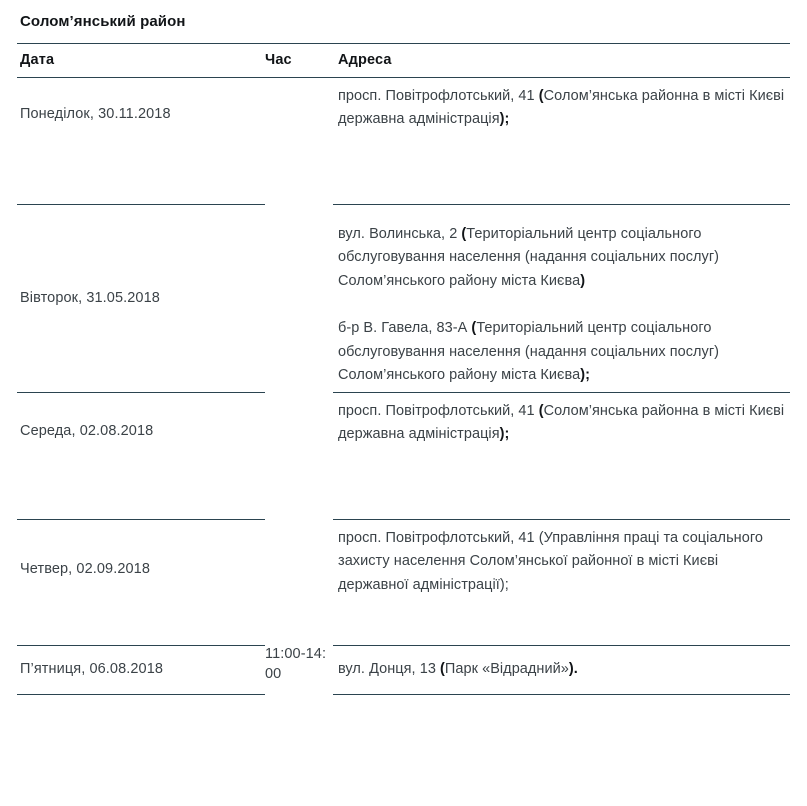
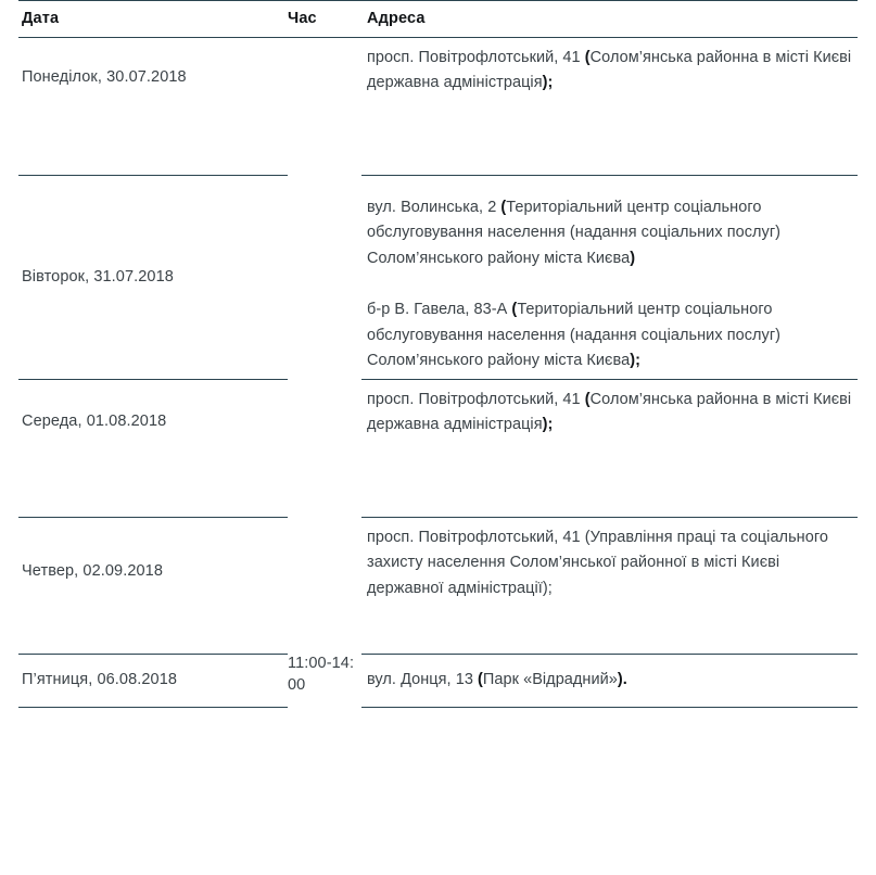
- Солом’янський район
  Дата	Час	Адреса
- Понеділок, 30.11.2018	11:00-14:00	просп. Повітрофлотський, 41 (Солом’янська районна в місті Києві державна адміністрація);
+ Понеділок, 30.07.2018	11:00-14:00	просп. Повітрофлотський, 41 (Солом’янська районна в місті Києві державна адміністрація);
- Вівторок, 31.05.2018	вул. Волинська, 2 (Територіальний центр соціального обслуговування населення (надання соціальних послуг) Солом’янського району міста Києва)б-р В. Гавела, 83-А (Територіальний центр соціального обслуговування населення (надання соціальних послуг) Солом’янського району міста Києва);
+ Вівторок, 31.07.2018	вул. Волинська, 2 (Територіальний центр соціального обслуговування населення (надання соціальних послуг) Солом’янського району міста Києва)б-р В. Гавела, 83-А (Територіальний центр соціального обслуговування населення (надання соціальних послуг) Солом’янського району міста Києва);
- Середа, 02.08.2018	просп. Повітрофлотський, 41 (Солом’янська районна в місті Києві державна адміністрація);
+ Середа, 01.08.2018	просп. Повітрофлотський, 41 (Солом’янська районна в місті Києві державна адміністрація);
  Четвер, 02.09.2018	просп. Повітрофлотський, 41 (Управління праці та соціального захисту населення Солом’янської районної в місті Києві державної адміністрації);
  П’ятниця, 06.08.2018	вул. Донця, 13 (Парк «Відрадний»).
